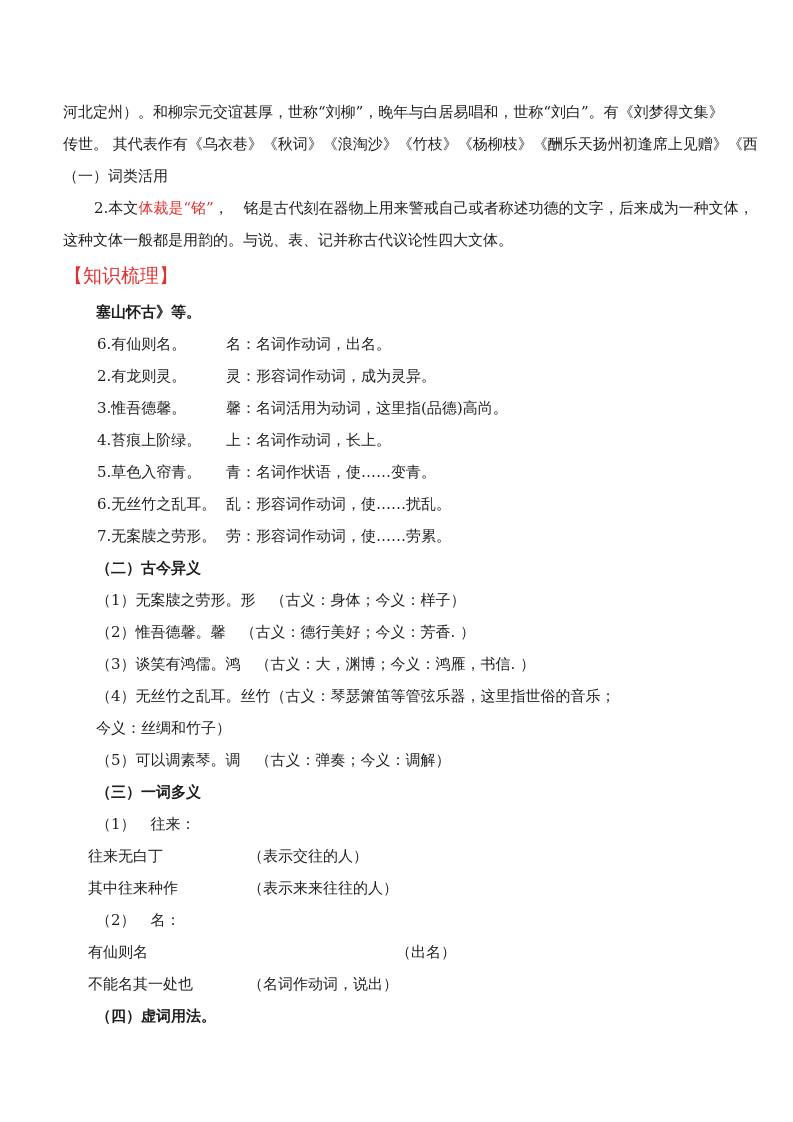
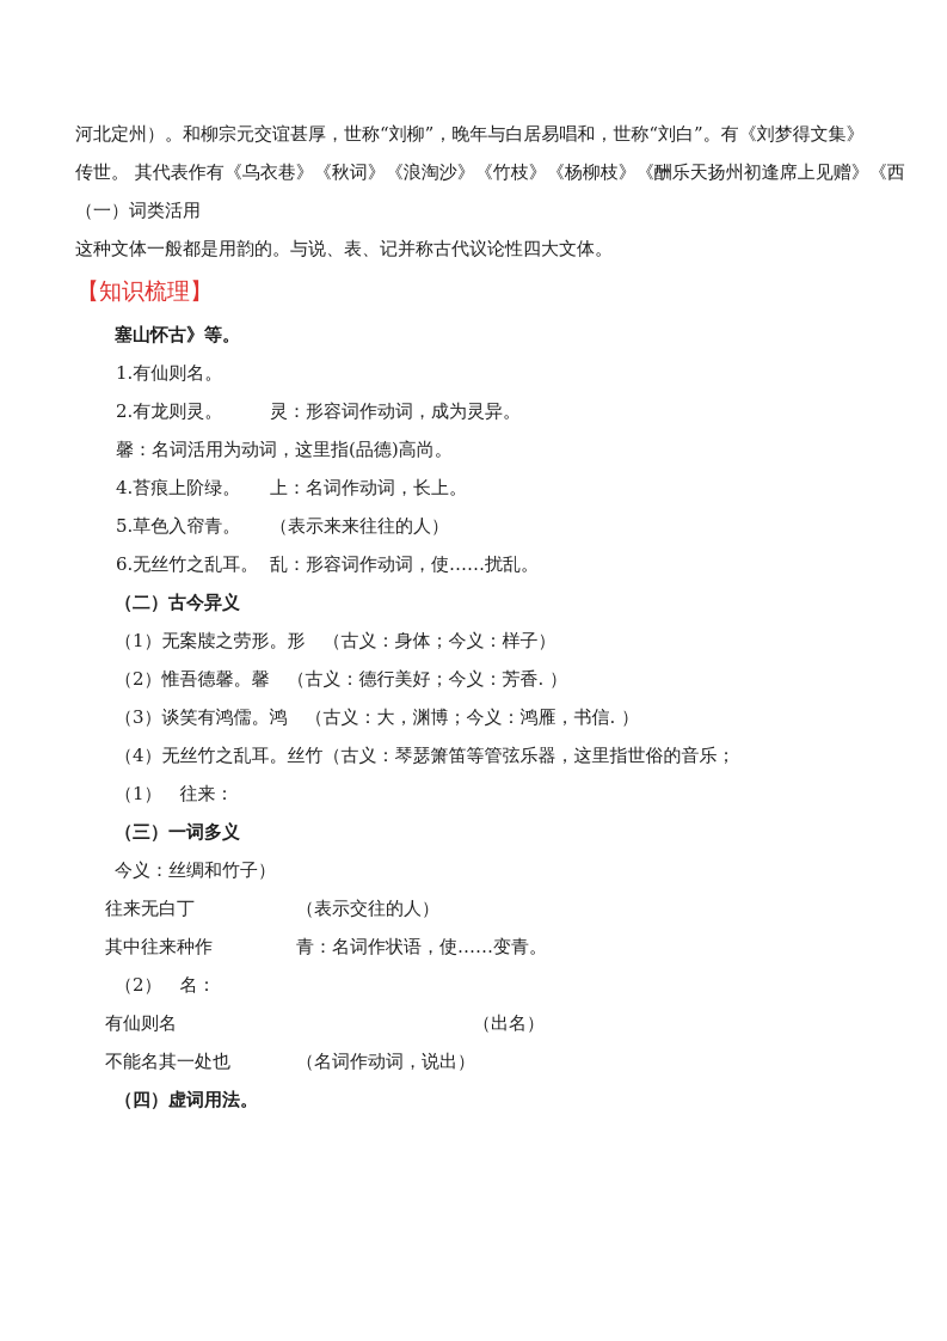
  河北定州）。和柳宗元交谊甚厚，世称“刘柳”，晚年与白居易唱和，世称“刘白”。有《刘梦得文集》
  传世。 其代表作有《乌衣巷》《秋词》《浪淘沙》《竹枝》《杨柳枝》《酬乐天扬州初逢席上见赠》《西
  （一）词类活用
- 2.本文体裁是“铭”， 铭是古代刻在器物上用来警戒自己或者称述功德的文字，后来成为一种文体，
  这种文体一般都是用韵的。与说、表、记并称古代议论性四大文体。
  【知识梳理】
  塞山怀古》等。
- 6.有仙则名。
+ 1.有仙则名。
- 名：名词作动词，出名。
  2.有龙则灵。
  灵：形容词作动词，成为灵异。
- 3.惟吾德馨。
  馨：名词活用为动词，这里指(品德)高尚。
  4.苔痕上阶绿。
  上：名词作动词，长上。
  5.草色入帘青。
- 青：名词作状语，使……变青。
+ （表示来来往往的人）
  6.无丝竹之乱耳。
  乱：形容词作动词，使……扰乱。
- 7.无案牍之劳形。
- 劳：形容词作动词，使……劳累。
  （二）古今异义
  （1）无案牍之劳形。形 （古义：身体；今义：样子）
  （2）惟吾德馨。馨 （古义：德行美好；今义：芳香. ）
  （3）谈笑有鸿儒。鸿 （古义：大，渊博；今义：鸿雁，书信. ）
  （4）无丝竹之乱耳。丝竹（古义：琴瑟箫笛等管弦乐器，这里指世俗的音乐；
- 今义：丝绸和竹子）
+ （1） 往来：
- （5）可以调素琴。调 （古义：弹奏；今义：调解）
  （三）一词多义
- （1） 往来：
+ 今义：丝绸和竹子）
  往来无白丁
  （表示交往的人）
  其中往来种作
- （表示来来往往的人）
+ 青：名词作状语，使……变青。
  （2） 名：
  有仙则名
  （出名）
  不能名其一处也
  （名词作动词，说出）
  （四）虚词用法。
